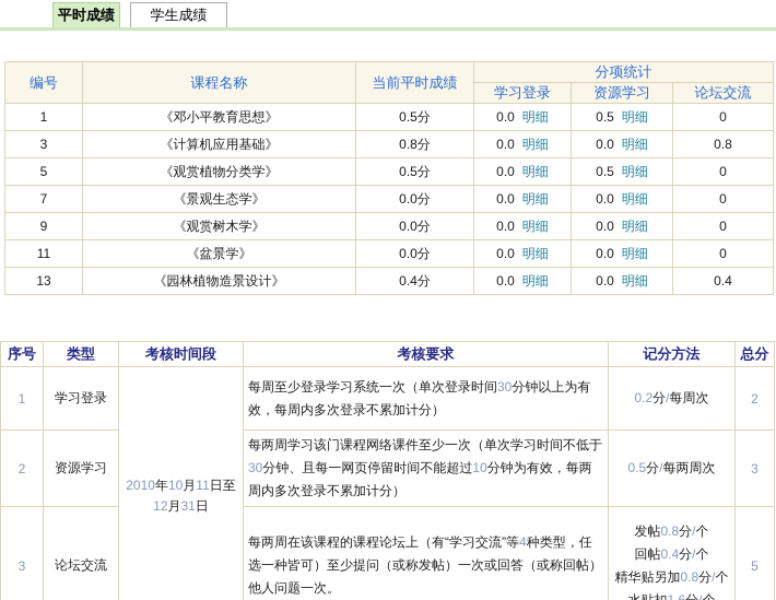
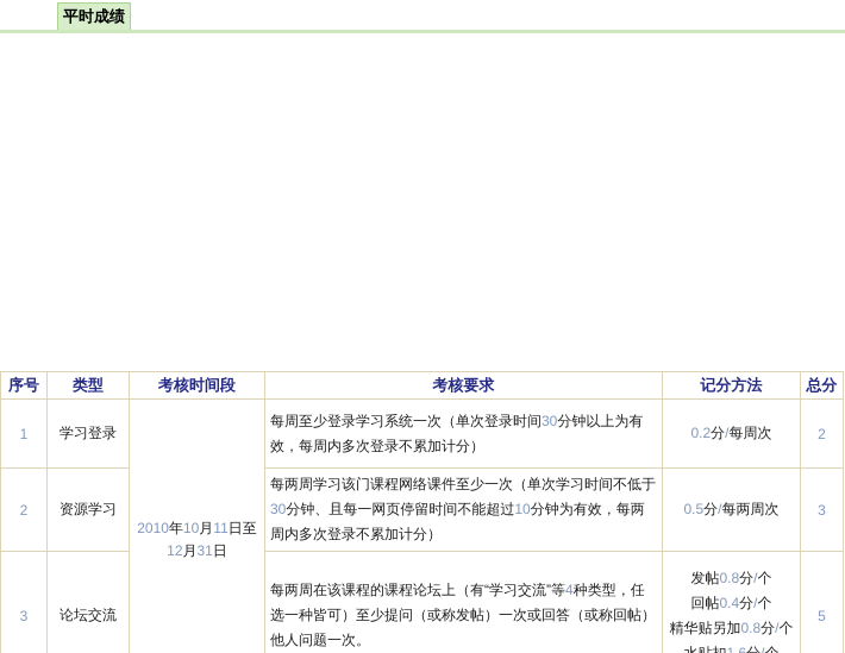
  平时成绩
- 学生成绩
- 编号	课程名称	当前平时成绩	分项统计
- 学习登录	资源学习	论坛交流
- 1	《邓小平教育思想》	0.5分	0.0 明细	0.5 明细	0
- 3	《计算机应用基础》	0.8分	0.0 明细	0.0 明细	0.8
- 5	《观赏植物分类学》	0.5分	0.0 明细	0.5 明细	0
- 7	《景观生态学》	0.0分	0.0 明细	0.0 明细	0
- 9	《观赏树木学》	0.0分	0.0 明细	0.0 明细	0
- 11	《盆景学》	0.0分	0.0 明细	0.0 明细	0
- 13	《园林植物造景设计》	0.4分	0.0 明细	0.0 明细	0.4
  序号	类型	考核时间段	考核要求	记分方法	总分
  1	学习登录	2010年10月11日至12月31日	每周至少登录学习系统一次（单次登录时间30分钟以上为有效，每周内多次登录不累加计分）	0.2分/每周次	2
  2	资源学习	每两周学习该门课程网络课件至少一次（单次学习时间不低于30分钟、且每一网页停留时间不能超过10分钟为有效，每两周内多次登录不累加计分）	0.5分/每两周次	3
  3	论坛交流	每两周在该课程的课程论坛上（有“学习交流”等4种类型，任选一种皆可）至少提问（或称发帖）一次或回答（或称回帖）他人问题一次。	发帖0.8分/个 回帖0.4分/个 精华贴另加0.8分/个	5
